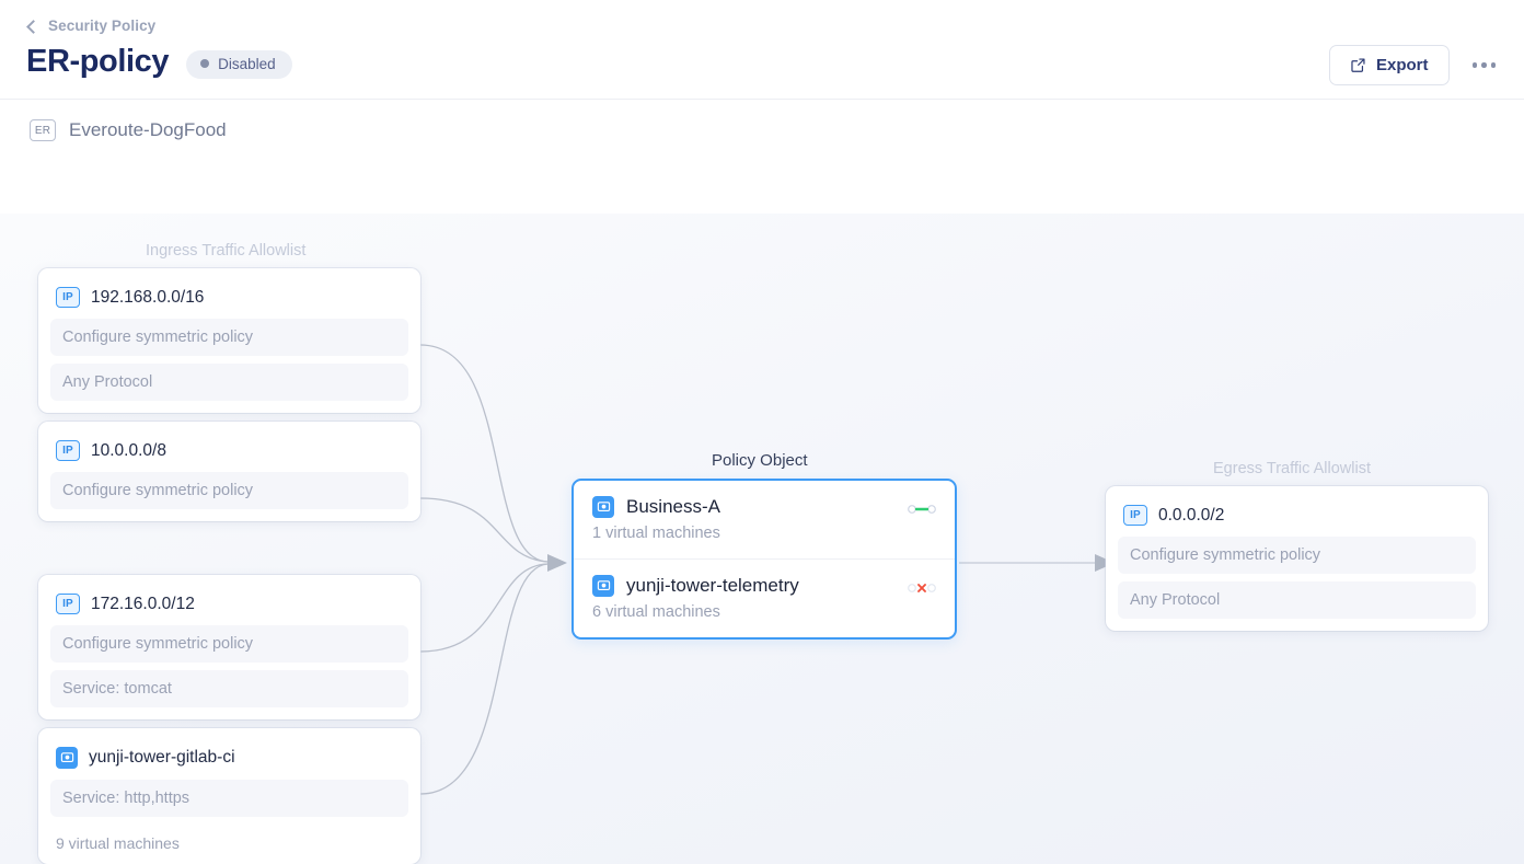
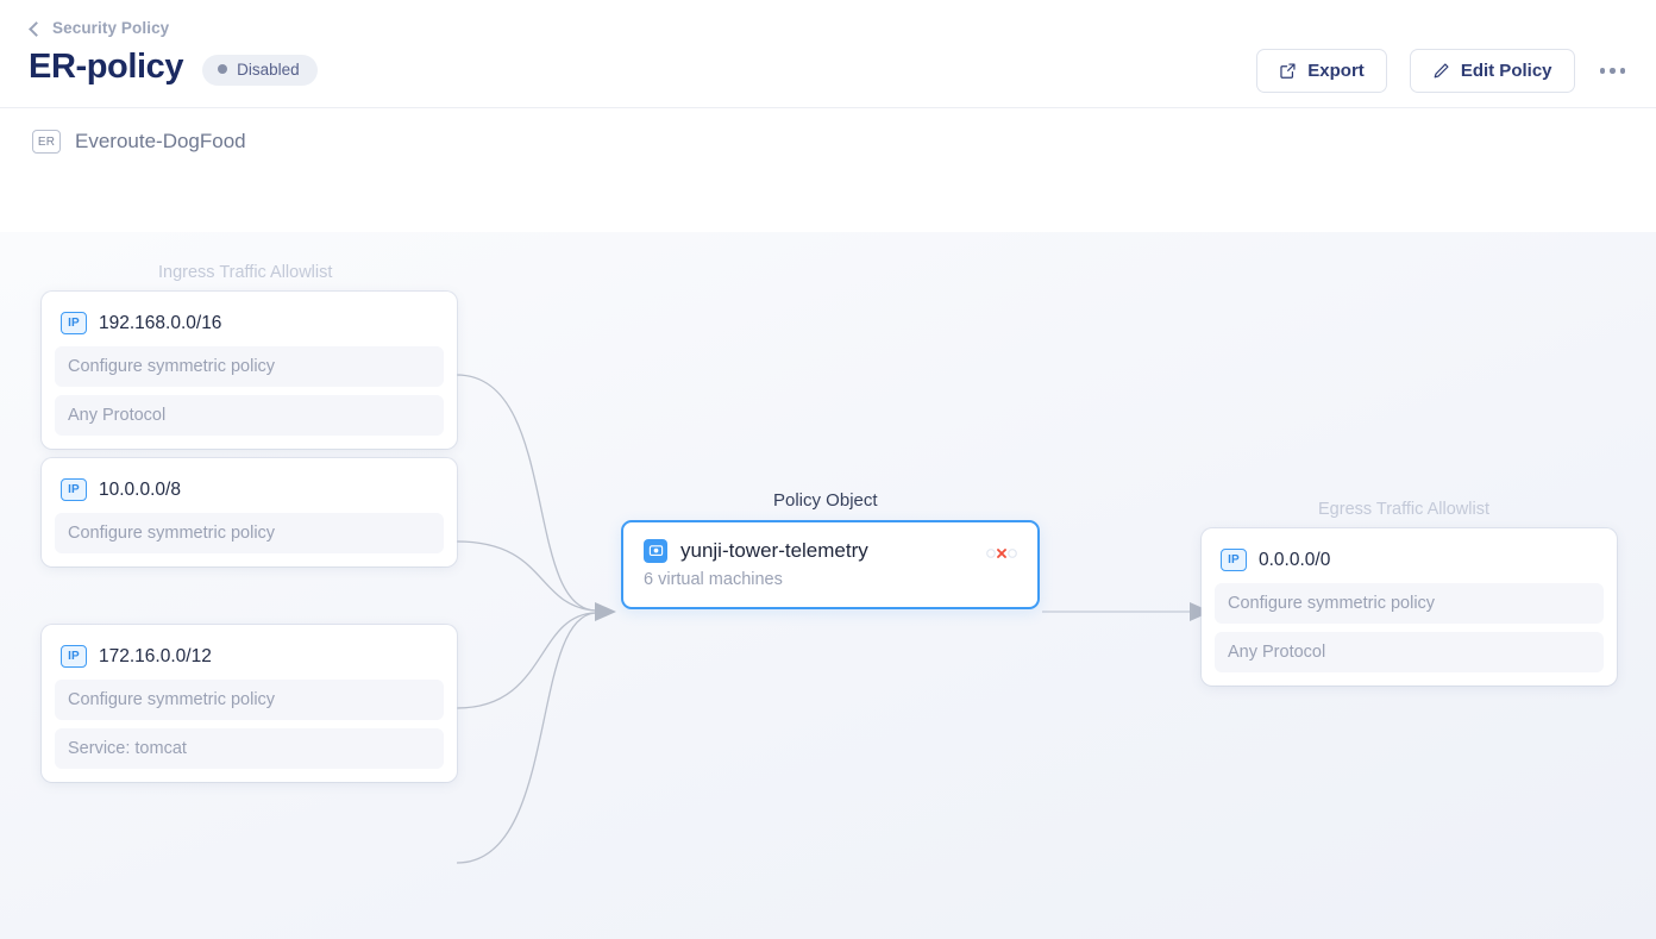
  Security Policy
  ER-policy
  Disabled
  Export
+ Edit Policy
  ER
  Everoute-DogFood
  Ingress Traffic Allowlist
  Policy Object
  Egress Traffic Allowlist
  IP
  192.168.0.0/16
  Configure symmetric policy
  Any Protocol
  IP
  10.0.0.0/8
  Configure symmetric policy
  IP
  172.16.0.0/12
  Configure symmetric policy
  Service: tomcat
- yunji-tower-gitlab-ci
- Service: http,https
- 9 virtual machines
- Business-A
- 1 virtual machines
  yunji-tower-telemetry
  6 virtual machines
  IP
- 0.0.0.0/2
+ 0.0.0.0/0
  Configure symmetric policy
  Any Protocol
